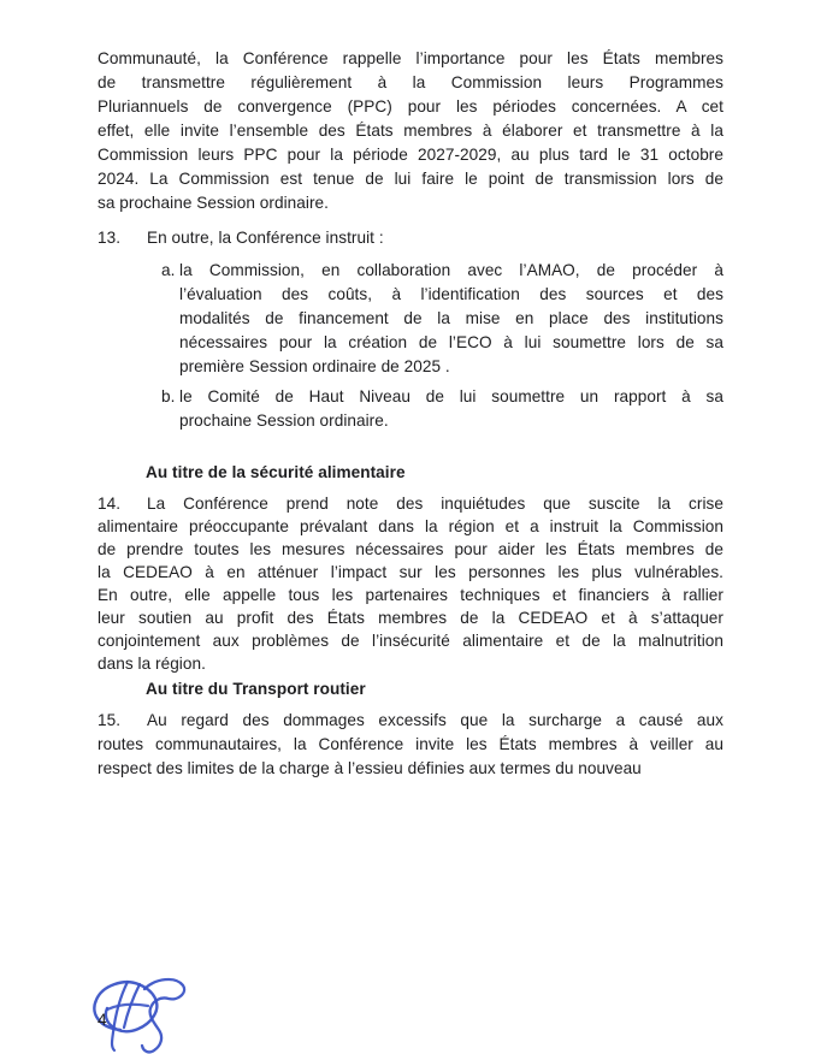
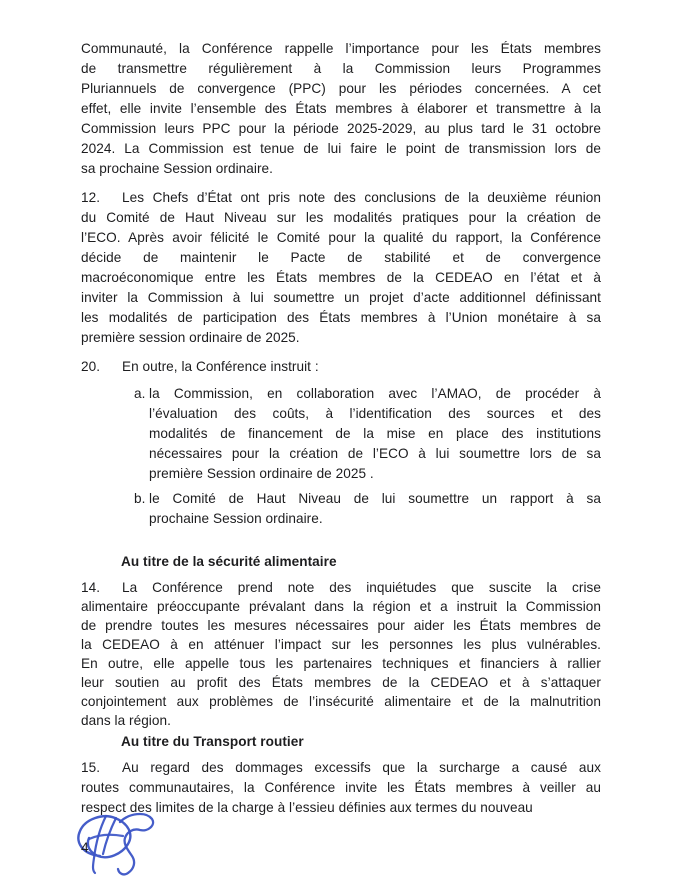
  Communauté, la Conférence rappelle l’importance pour les États membres
  de transmettre régulièrement à la Commission leurs Programmes
  Pluriannuels de convergence (PPC) pour les périodes concernées. A cet
  effet, elle invite l’ensemble des États membres à élaborer et transmettre à la
- Commission leurs PPC pour la période 2027-2029, au plus tard le 31 octobre
+ Commission leurs PPC pour la période 2025-2029, au plus tard le 31 octobre
  2024. La Commission est tenue de lui faire le point de transmission lors de
  sa prochaine Session ordinaire.
+ 12. Les Chefs d’État ont pris note des conclusions de la deuxième réunion
+ du Comité de Haut Niveau sur les modalités pratiques pour la création de
+ l’ECO. Après avoir félicité le Comité pour la qualité du rapport, la Conférence
+ décide de maintenir le Pacte de stabilité et de convergence
+ macroéconomique entre les États membres de la CEDEAO en l’état et à
+ inviter la Commission à lui soumettre un projet d’acte additionnel définissant
+ les modalités de participation des États membres à l’Union monétaire à sa
+ première session ordinaire de 2025.
- 13. En outre, la Conférence instruit :
+ 20. En outre, la Conférence instruit :
  a. la Commission, en collaboration avec l’AMAO, de procéder à
  l’évaluation des coûts, à l’identification des sources et des
  modalités de financement de la mise en place des institutions
  nécessaires pour la création de l’ECO à lui soumettre lors de sa
  première Session ordinaire de 2025 .
  b. le Comité de Haut Niveau de lui soumettre un rapport à sa
  prochaine Session ordinaire.
  Au titre de la sécurité alimentaire
  14. La Conférence prend note des inquiétudes que suscite la crise
  alimentaire préoccupante prévalant dans la région et a instruit la Commission
  de prendre toutes les mesures nécessaires pour aider les États membres de
  la CEDEAO à en atténuer l’impact sur les personnes les plus vulnérables.
  En outre, elle appelle tous les partenaires techniques et financiers à rallier
  leur soutien au profit des États membres de la CEDEAO et à s’attaquer
  conjointement aux problèmes de l’insécurité alimentaire et de la malnutrition
  dans la région.
  Au titre du Transport routier
  15. Au regard des dommages excessifs que la surcharge a causé aux
  routes communautaires, la Conférence invite les États membres à veiller au
  respect des limites de la charge à l’essieu définies aux termes du nouveau
  4
